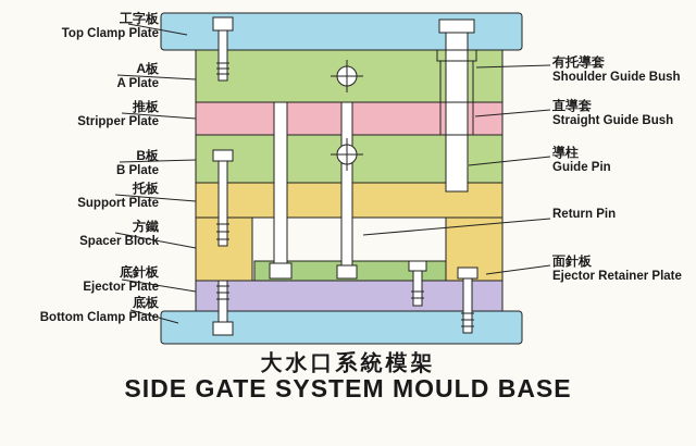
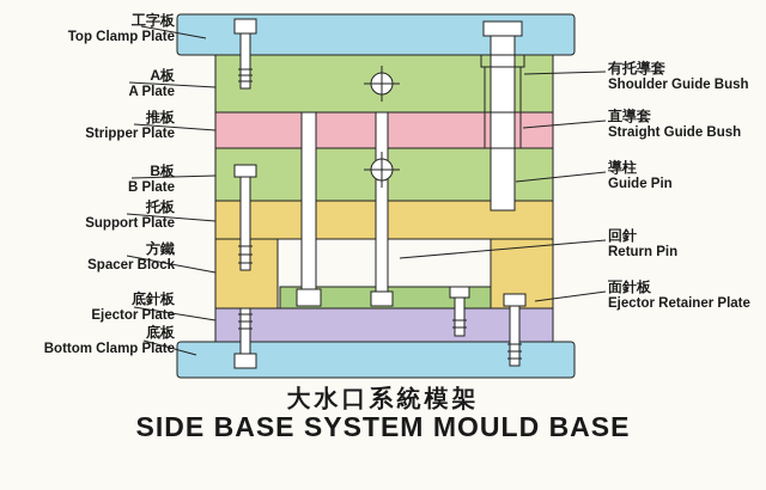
  工字板
  Top Clamp Plate
  A板
  A Plate
  推板
  Stripper Plate
  B板
  B Plate
  托板
  Support Plate
  方鐵
  Spacer Block
  底針板
  Ejector Plate
  底板
  Bottom Clamp Plate
  有托導套
  Shoulder Guide Bush
  直導套
  Straight Guide Bush
  導柱
  Guide Pin
+ 回針
  Return Pin
  面針板
  Ejector Retainer Plate
  大水口系統模架
- SIDE GATE SYSTEM MOULD BASE
+ SIDE BASE SYSTEM MOULD BASE
